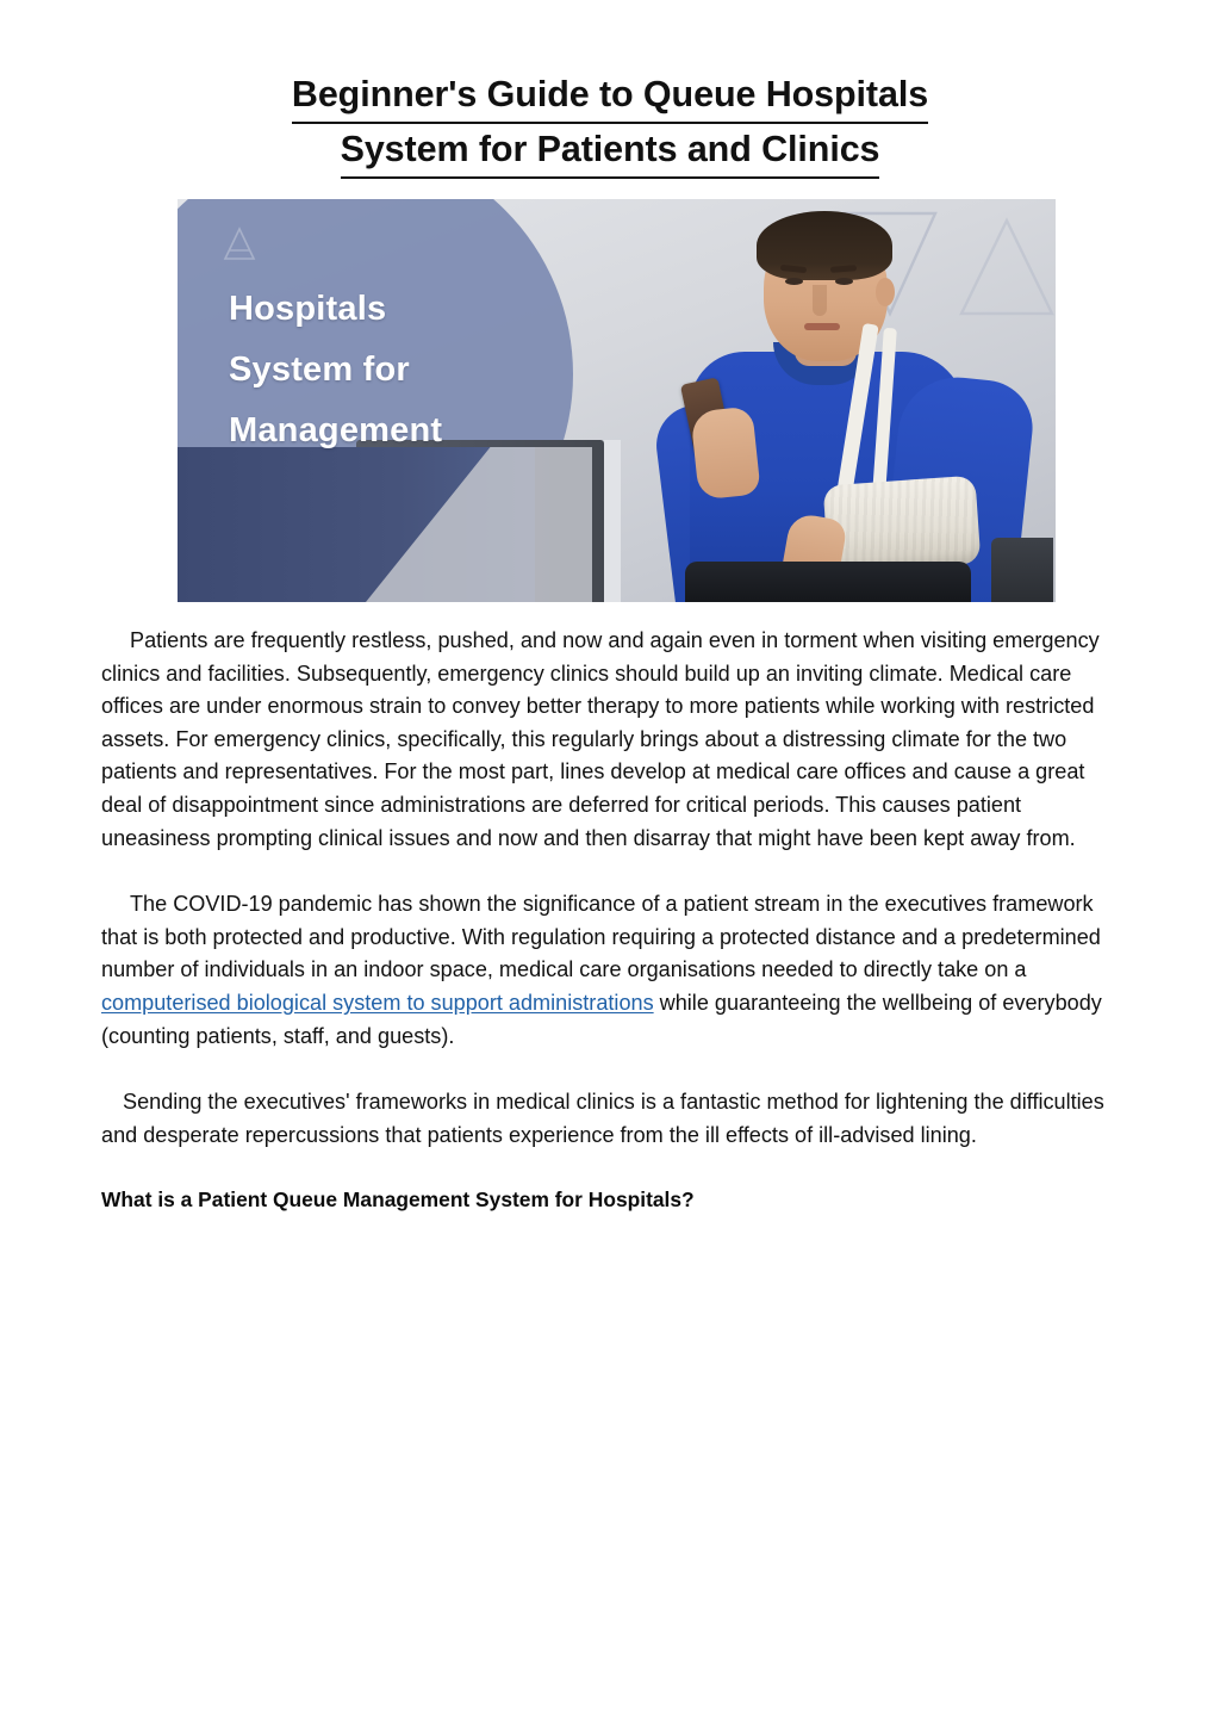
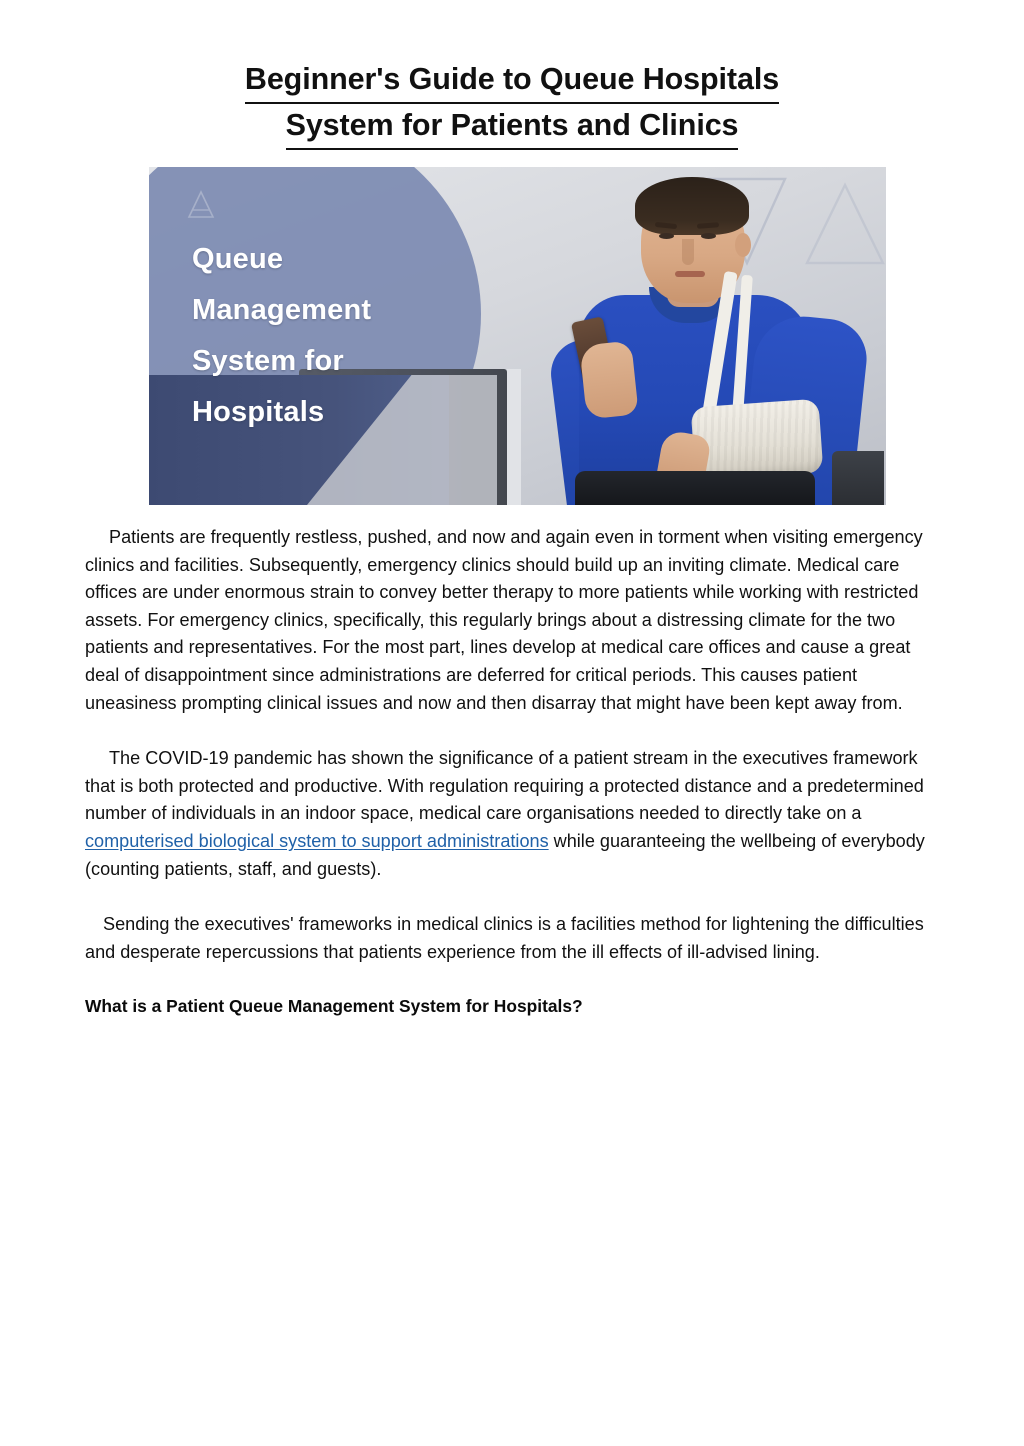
  Beginner's Guide to Queue Hospitals
  System for Patients and Clinics
+ Queue
- Hospitals
+ Management
  System for
- Management
+ Hospitals
  Patients are frequently restless, pushed, and now and again even in torment when visiting emergency clinics and facilities. Subsequently, emergency clinics should build up an inviting climate. Medical care offices are under enormous strain to convey better therapy to more patients while working with restricted assets. For emergency clinics, specifically, this regularly brings about a distressing climate for the two patients and representatives. For the most part, lines develop at medical care offices and cause a great deal of disappointment since administrations are deferred for critical periods. This causes patient uneasiness prompting clinical issues and now and then disarray that might have been kept away from.
  The COVID-19 pandemic has shown the significance of a patient stream in the executives framework that is both protected and productive. With regulation requiring a protected distance and a predetermined number of individuals in an indoor space, medical care organisations needed to directly take on a computerised biological system to support administrations while guaranteeing the wellbeing of everybody (counting patients, staff, and guests).
- Sending the executives' frameworks in medical clinics is a fantastic method for lightening the difficulties and desperate repercussions that patients experience from the ill effects of ill-advised lining.
+ Sending the executives' frameworks in medical clinics is a facilities method for lightening the difficulties and desperate repercussions that patients experience from the ill effects of ill-advised lining.
  What is a Patient Queue Management System for Hospitals?
